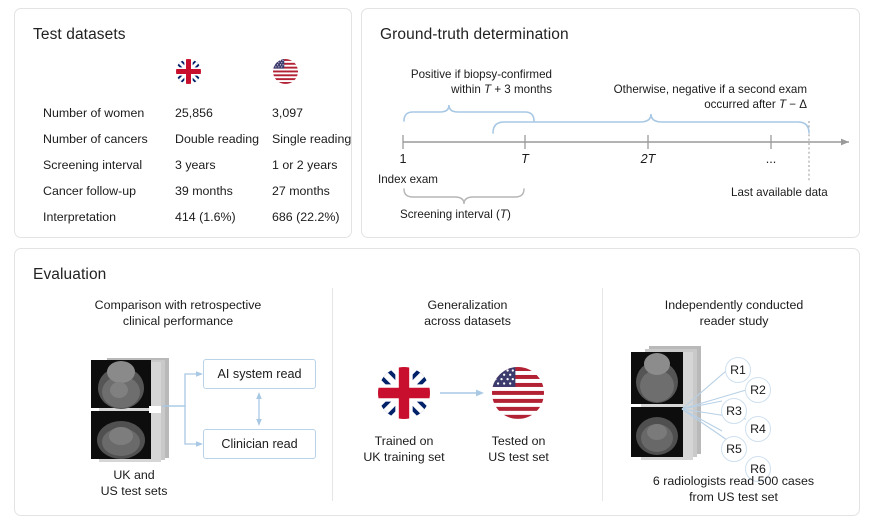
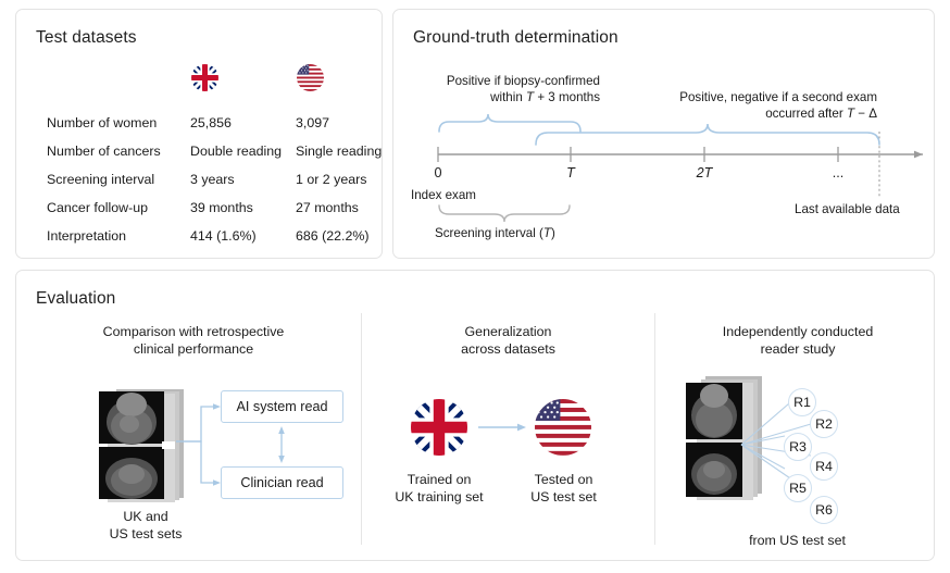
  Test datasets
  Number of women
  25,856
  3,097
  Number of cancers
  Double reading
  Single reading
  Screening interval
  3 years
  1 or 2 years
  Cancer follow-up
  39 months
  27 months
  Interpretation
  414 (1.6%)
  686 (22.2%)
  Ground-truth determination
  Positive if biopsy-confirmed
  within T + 3 months
- Otherwise, negative if a second exam
+ Positive, negative if a second exam
  occurred after T − Δ
- 1
+ 0
  T
  2T
  ...
  Index exam
  Last available data
  Screening interval (T)
  Evaluation
  Comparison with retrospective
  clinical performance
  AI system read
  Clinician read
  UK and
  US test sets
  Generalization
  across datasets
  Trained on
  UK training set
  Tested on
  US test set
  Independently conducted
  reader study
  R1
  R2
  R3
  R4
  R5
  R6
- 6 radiologists read 500 cases
  from US test set
